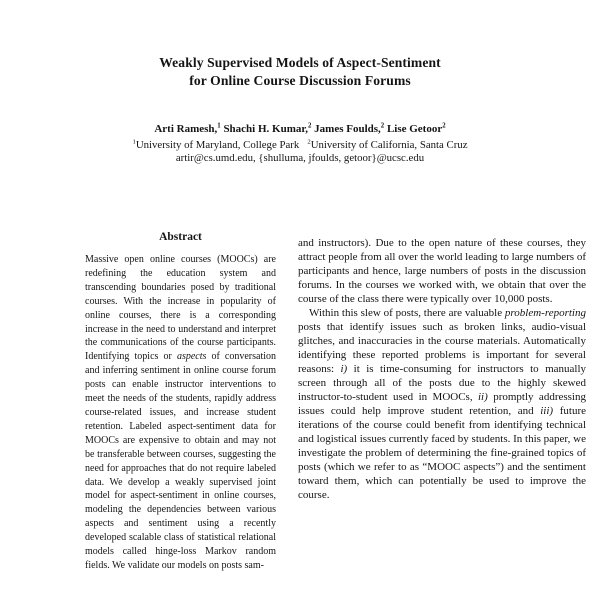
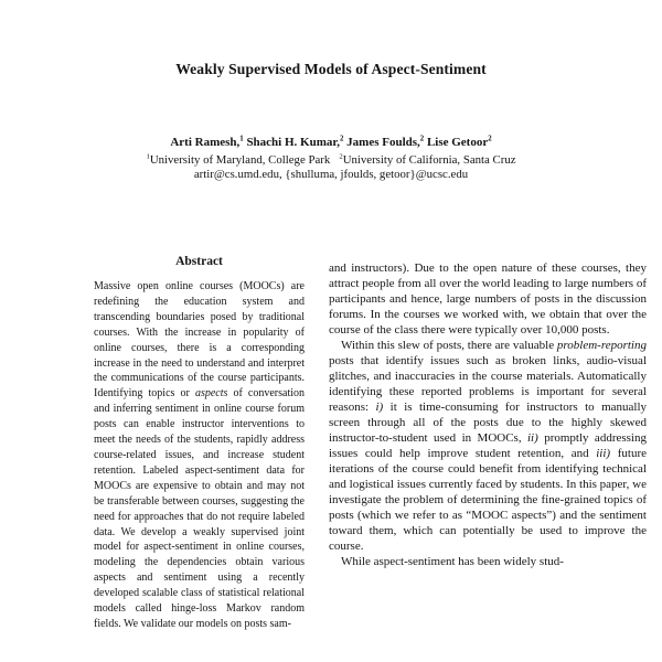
  Weakly Supervised Models of Aspect-Sentiment
- for Online Course Discussion Forums
  Arti Ramesh, Shachi H. Kumar, James Foulds, Lise Getoor
  University of Maryland, College Park University of California, Santa Cruz
  artir@cs.umd.edu, {shulluma, jfoulds, getoor}@ucsc.edu
  Abstract
- Massive open online courses (MOOCs) are redefining the education system and transcending boundaries posed by traditional courses. With the increase in popularity of online courses, there is a corresponding increase in the need to understand and interpret the communications of the course participants. Identifying topics or aspects of conversation and inferring sentiment in online course forum posts can enable instructor interventions to meet the needs of the students, rapidly address course-related issues, and increase student retention. Labeled aspect-sentiment data for MOOCs are expensive to obtain and may not be transferable between courses, suggesting the need for approaches that do not require labeled data. We develop a weakly supervised joint model for aspect-sentiment in online courses, modeling the dependencies between various aspects and sentiment using a recently developed scalable class of statistical relational models called hinge-loss Markov random fields. We validate our models on posts sam-
+ Massive open online courses (MOOCs) are redefining the education system and transcending boundaries posed by traditional courses. With the increase in popularity of online courses, there is a corresponding increase in the need to understand and interpret the communications of the course participants. Identifying topics or aspects of conversation and inferring sentiment in online course forum posts can enable instructor interventions to meet the needs of the students, rapidly address course-related issues, and increase student retention. Labeled aspect-sentiment data for MOOCs are expensive to obtain and may not be transferable between courses, suggesting the need for approaches that do not require labeled data. We develop a weakly supervised joint model for aspect-sentiment in online courses, modeling the dependencies obtain various aspects and sentiment using a recently developed scalable class of statistical relational models called hinge-loss Markov random fields. We validate our models on posts sam-
  and instructors). Due to the open nature of these courses, they attract people from all over the world leading to large numbers of participants and hence, large numbers of posts in the discussion forums. In the courses we worked with, we obtain that over the course of the class there were typically over 10,000 posts.
  Within this slew of posts, there are valuable problem-reporting posts that identify issues such as broken links, audio-visual glitches, and inaccuracies in the course materials. Automatically identifying these reported problems is important for several reasons: i) it is time-consuming for instructors to manually screen through all of the posts due to the highly skewed instructor-to-student used in MOOCs, ii) promptly addressing issues could help improve student retention, and iii) future iterations of the course could benefit from identifying technical and logistical issues currently faced by students. In this paper, we investigate the problem of determining the fine-grained topics of posts (which we refer to as “MOOC aspects”) and the sentiment toward them, which can potentially be used to improve the course.
+ While aspect-sentiment has been widely stud-
